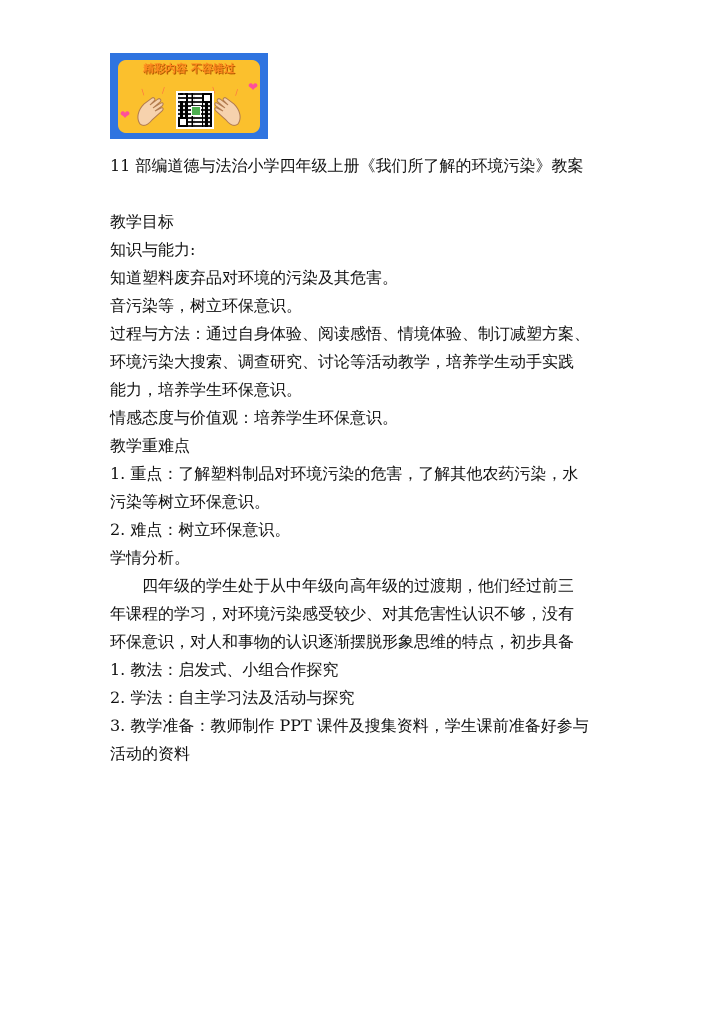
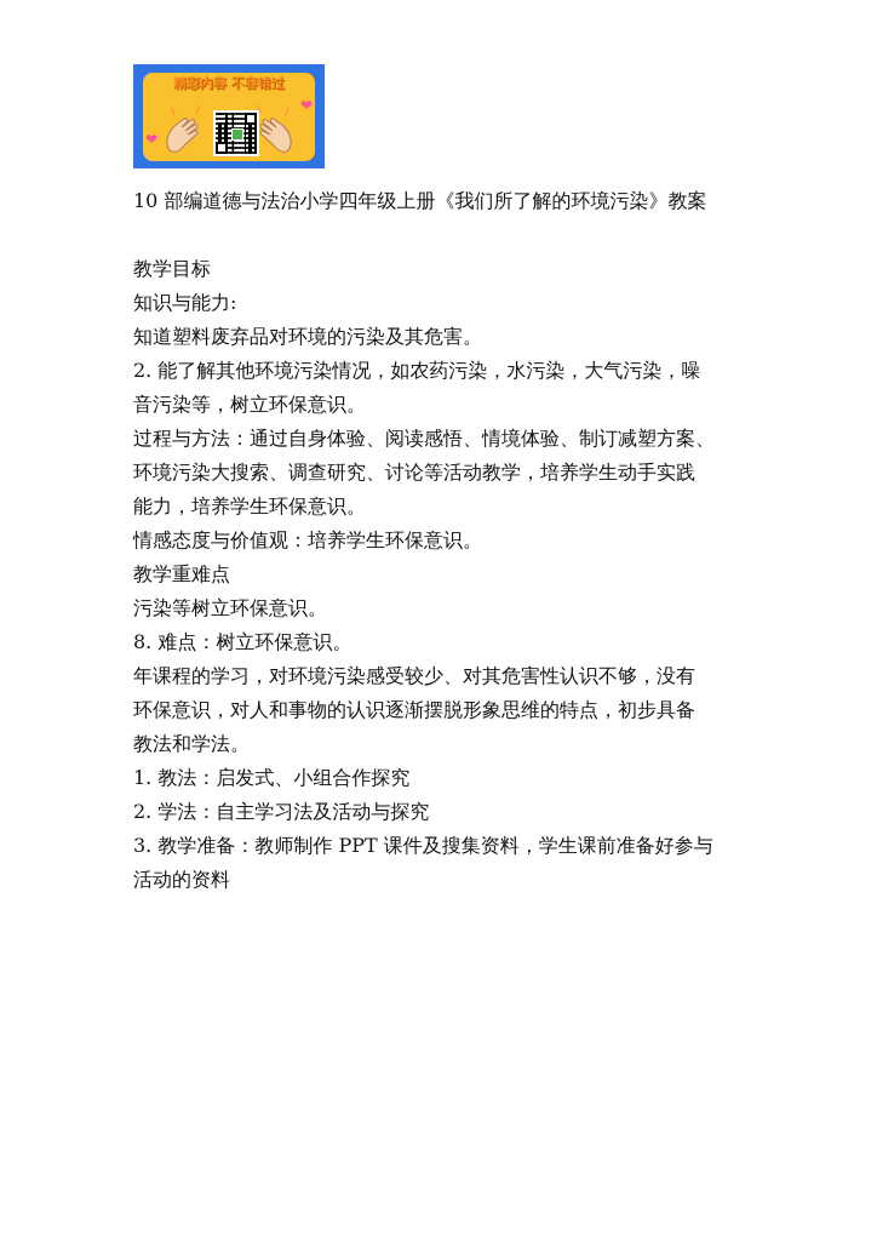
  精彩内容 不容错过
  ❤
  ❤
  ∖
  ∕
  ∕
- 11 部编道德与法治小学四年级上册《我们所了解的环境污染》教案
+ 10 部编道德与法治小学四年级上册《我们所了解的环境污染》教案
  教学目标
  知识与能力:
  知道塑料废弃品对环境的污染及其危害。
+ 2. 能了解其他环境污染情况，如农药污染，水污染，大气污染，噪
  音污染等，树立环保意识。
  过程与方法：通过自身体验、阅读感悟、情境体验、制订减塑方案、
  环境污染大搜索、调查研究、讨论等活动教学，培养学生动手实践
  能力，培养学生环保意识。
  情感态度与价值观：培养学生环保意识。
  教学重难点
- 1. 重点：了解塑料制品对环境污染的危害，了解其他农药污染，水
  污染等树立环保意识。
- 2. 难点：树立环保意识。
+ 8. 难点：树立环保意识。
- 学情分析。
- 四年级的学生处于从中年级向高年级的过渡期，他们经过前三
  年课程的学习，对环境污染感受较少、对其危害性认识不够，没有
  环保意识，对人和事物的认识逐渐摆脱形象思维的特点，初步具备
+ 教法和学法。
  1. 教法：启发式、小组合作探究
  2. 学法：自主学习法及活动与探究
  3. 教学准备：教师制作 PPT 课件及搜集资料，学生课前准备好参与
  活动的资料
